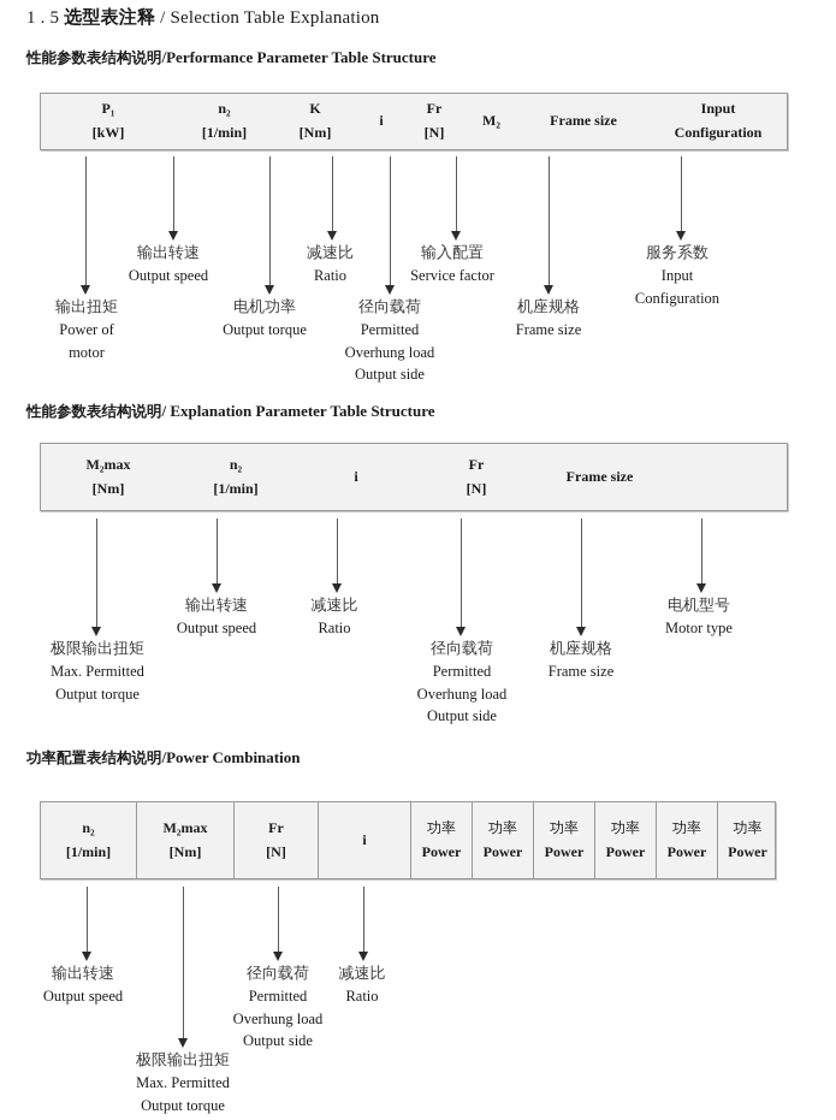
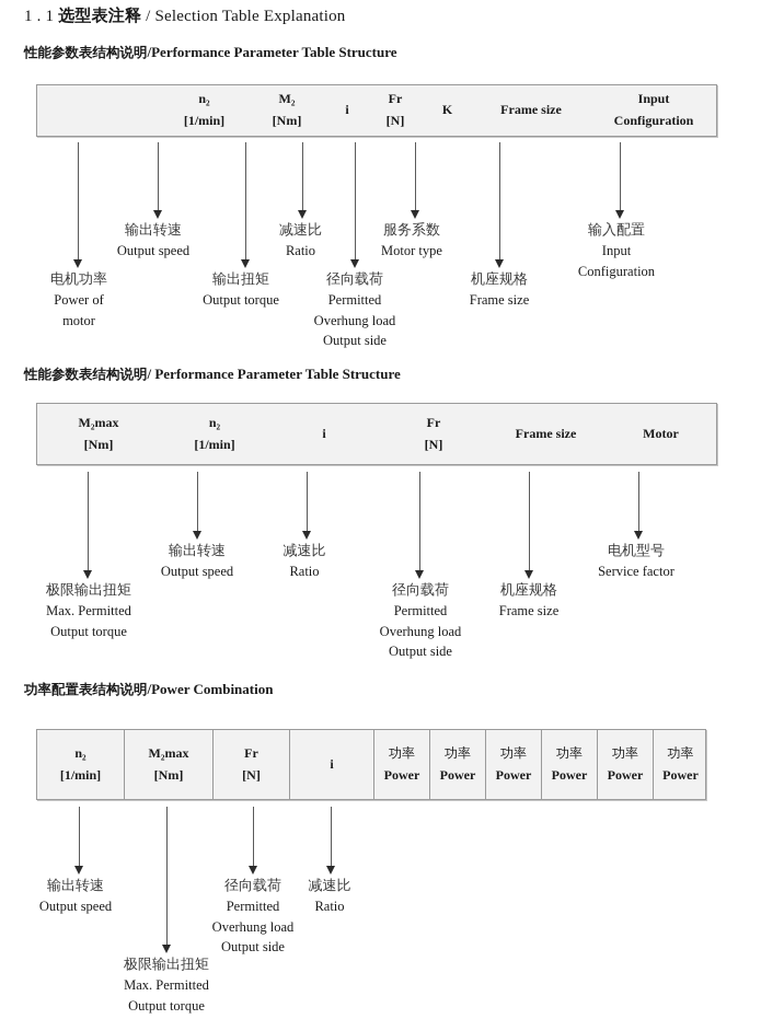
- 1 . 5 选型表注释 / Selection Table Explanation
+ 1 . 1 选型表注释 / Selection Table Explanation
  性能参数表结构说明/Performance Parameter Table Structure
- P₁
- [kW]
  n₂
  [1/min]
- K
+ M₂
  [Nm]
  i
  Fr
  [N]
- M₂
+ K
  Frame size
  Input
  Configuration
- 输出扭矩
+ 电机功率
  Power of
  motor
  输出转速
  Output speed
- 电机功率
+ 输出扭矩
  Output torque
  减速比
  Ratio
  径向载荷
  Permitted
  Overhung load
  Output side
- 输入配置
+ 服务系数
- Service factor
+ Motor type
  机座规格
  Frame size
- 服务系数
+ 输入配置
  Input
  Configuration
- 性能参数表结构说明/ Explanation Parameter Table Structure
+ 性能参数表结构说明/ Performance Parameter Table Structure
  M₂max
  [Nm]
  n₂
  [1/min]
  i
  Fr
  [N]
  Frame size
+ Motor
  极限输出扭矩
  Max. Permitted
  Output torque
  输出转速
  Output speed
  减速比
  Ratio
  径向载荷
  Permitted
  Overhung load
  Output side
  机座规格
  Frame size
  电机型号
- Motor type
+ Service factor
  功率配置表结构说明/Power Combination
  n₂
  [1/min]
  M₂max
  [Nm]
  Fr
  [N]
  i
  功率
  Power
  功率
  Power
  功率
  Power
  功率
  Power
  功率
  Power
  功率
  Power
  输出转速
  Output speed
  极限输出扭矩
  Max. Permitted
  Output torque
  径向载荷
  Permitted
  Overhung load
  Output side
  减速比
  Ratio
